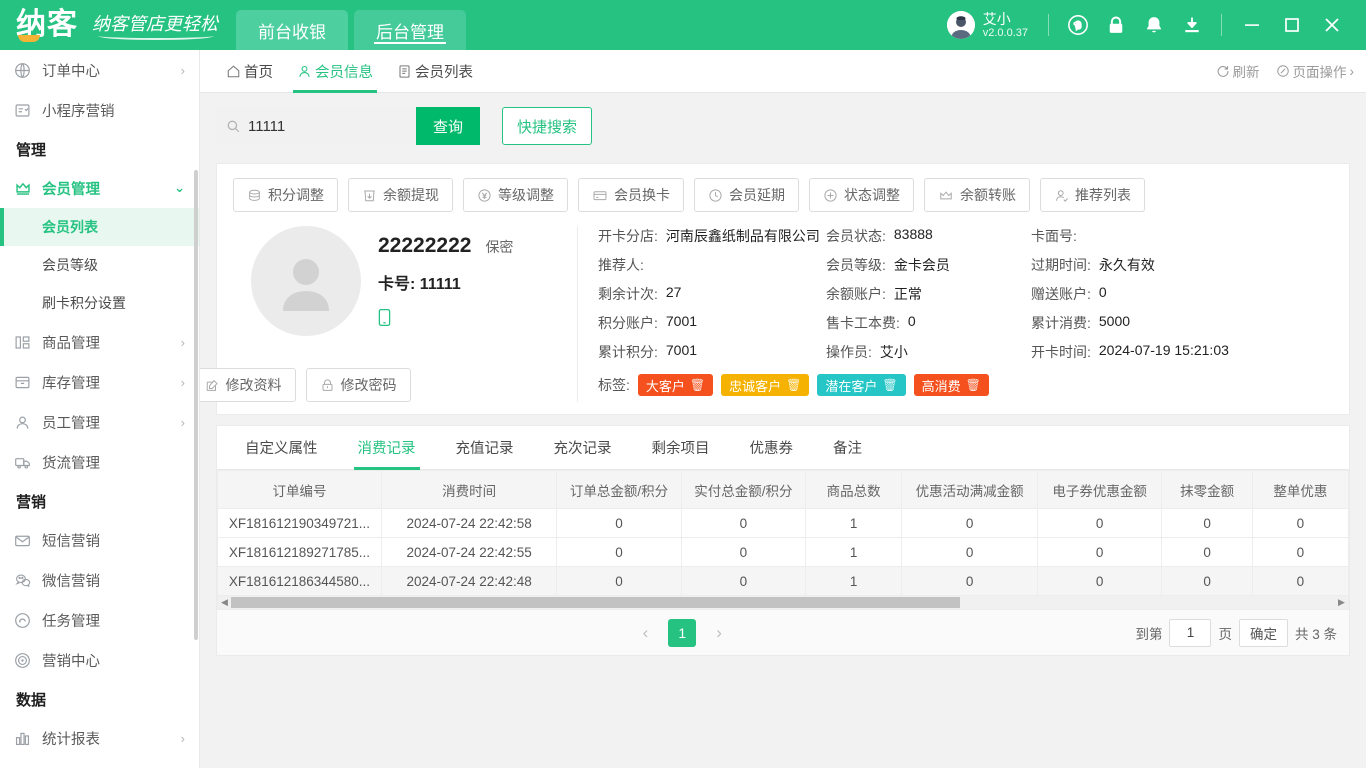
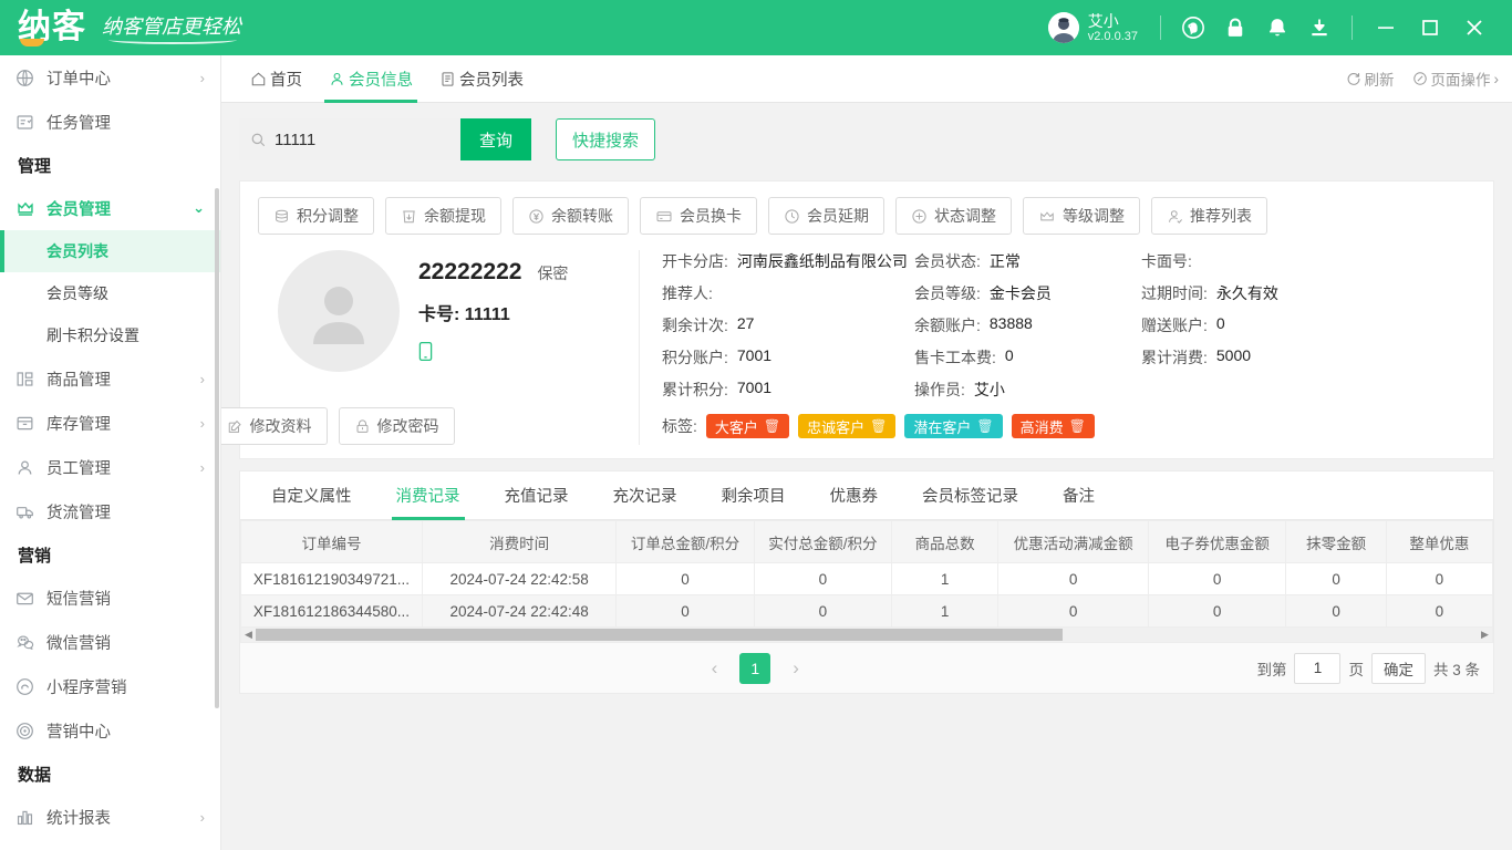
  纳客
  纳客管店更轻松
- 前台收银
- 后台管理
  艾小
  v2.0.0.37
  订单中心
  ›
- 小程序营销
+ 任务管理
  管理
  会员管理
  ⌄
  会员列表
  会员等级
  刷卡积分设置
  商品管理
  ›
  库存管理
  ›
  员工管理
  ›
  货流管理
  营销
  短信营销
  微信营销
- 任务管理
+ 小程序营销
  营销中心
  数据
  统计报表
  ›
  首页
  会员信息
  会员列表
  刷新
  页面操作
  ›
  11111
  查询
  快捷搜索
  积分调整
  余额提现
- 等级调整
+ 余额转账
  会员换卡
  会员延期
  状态调整
- 余额转账
+ 等级调整
  推荐列表
  修改资料
  修改密码
  22222222
  保密
  卡号: 11111
  开卡分店:
  河南辰鑫纸制品有限公司
  会员状态:
- 83888
+ 正常
  卡面号:
  推荐人:
  会员等级:
  金卡会员
  过期时间:
  永久有效
  剩余计次:
  27
  余额账户:
- 正常
+ 83888
  赠送账户:
  0
  积分账户:
  7001
  售卡工本费:
  0
  累计消费:
  5000
  累计积分:
  7001
  操作员:
  艾小
- 开卡时间:
- 2024-07-19 15:21:03
  标签:
  大客户
  🗑
  忠诚客户
  🗑
  潜在客户
  🗑
  高消费
  🗑
  自定义属性
  消费记录
  充值记录
  充次记录
  剩余项目
  优惠券
+ 会员标签记录
  备注
  订单编号	消费时间	订单总金额/积分	实付总金额/积分	商品总数	优惠活动满减金额	电子券优惠金额	抹零金额	整单优惠
  XF181612190349721...	2024-07-24 22:42:58	0	0	1	0	0	0	0
- XF181612189271785...	2024-07-24 22:42:55	0	0	1	0	0	0	0
  XF181612186344580...	2024-07-24 22:42:48	0	0	1	0	0	0	0
  ◀
  ▶
  ‹
  1
  ›
  到第
  1
  页
  确定
  共 3 条
